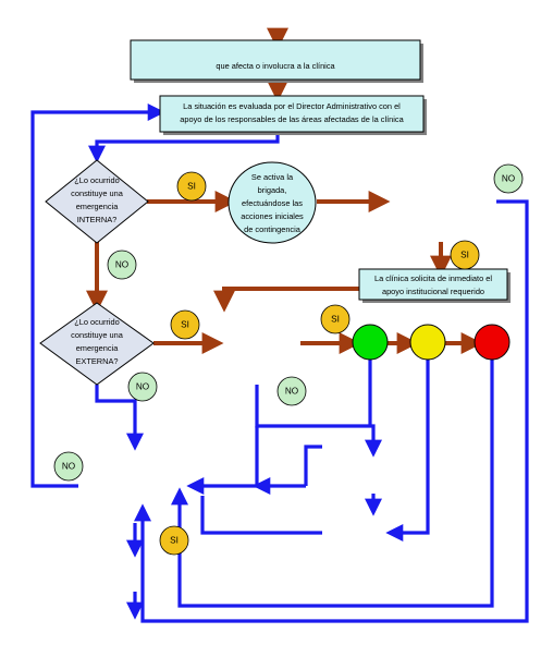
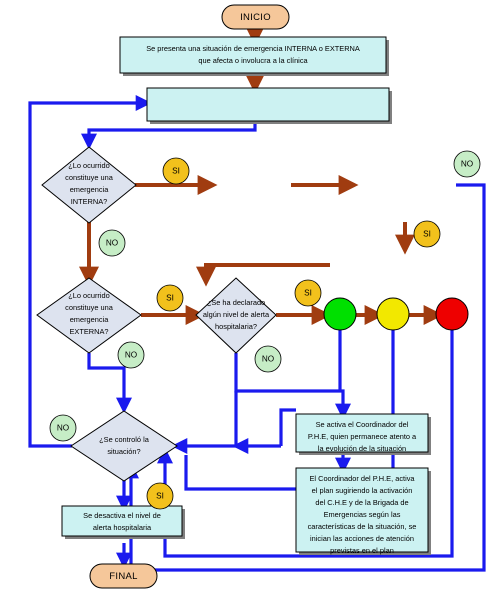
+ INICIO
+ Se presenta una situación de emergencia INTERNA o EXTERNA
  que afecta o involucra a la clínica
- La situación es evaluada por el Director Administrativo con el
- apoyo de los responsables de las áreas afectadas de la clínica
  ¿Lo ocurrido
  constituye una
  emergencia
  INTERNA?
- Se activa la
- brigada,
- efectuándose las
- acciones iniciales
- de contingencia
- La clínica solicita de inmediato el
- apoyo institucional requerido
  ¿Lo ocurrido
  constituye una
  emergencia
  EXTERNA?
+ ¿Se ha declarado
+ algún nivel de alerta
+ hospitalaria?
+ ¿Se controló la
+ situación?
+ Se activa el Coordinador del
+ P.H.E, quien permanece atento a
+ la evolución de la situación
+ El Coordinador del P.H.E, activa
+ el plan sugiriendo la activación
+ del C.H.E y de la Brigada de
+ Emergencias según las
+ características de la situación, se
+ inician las acciones de atención
+ previstas en el plan
+ Se desactiva el nivel de
+ alerta hospitalaria
+ FINAL
  SI
  NO
  NO
  SI
  SI
  NO
  SI
  NO
  NO
  SI
